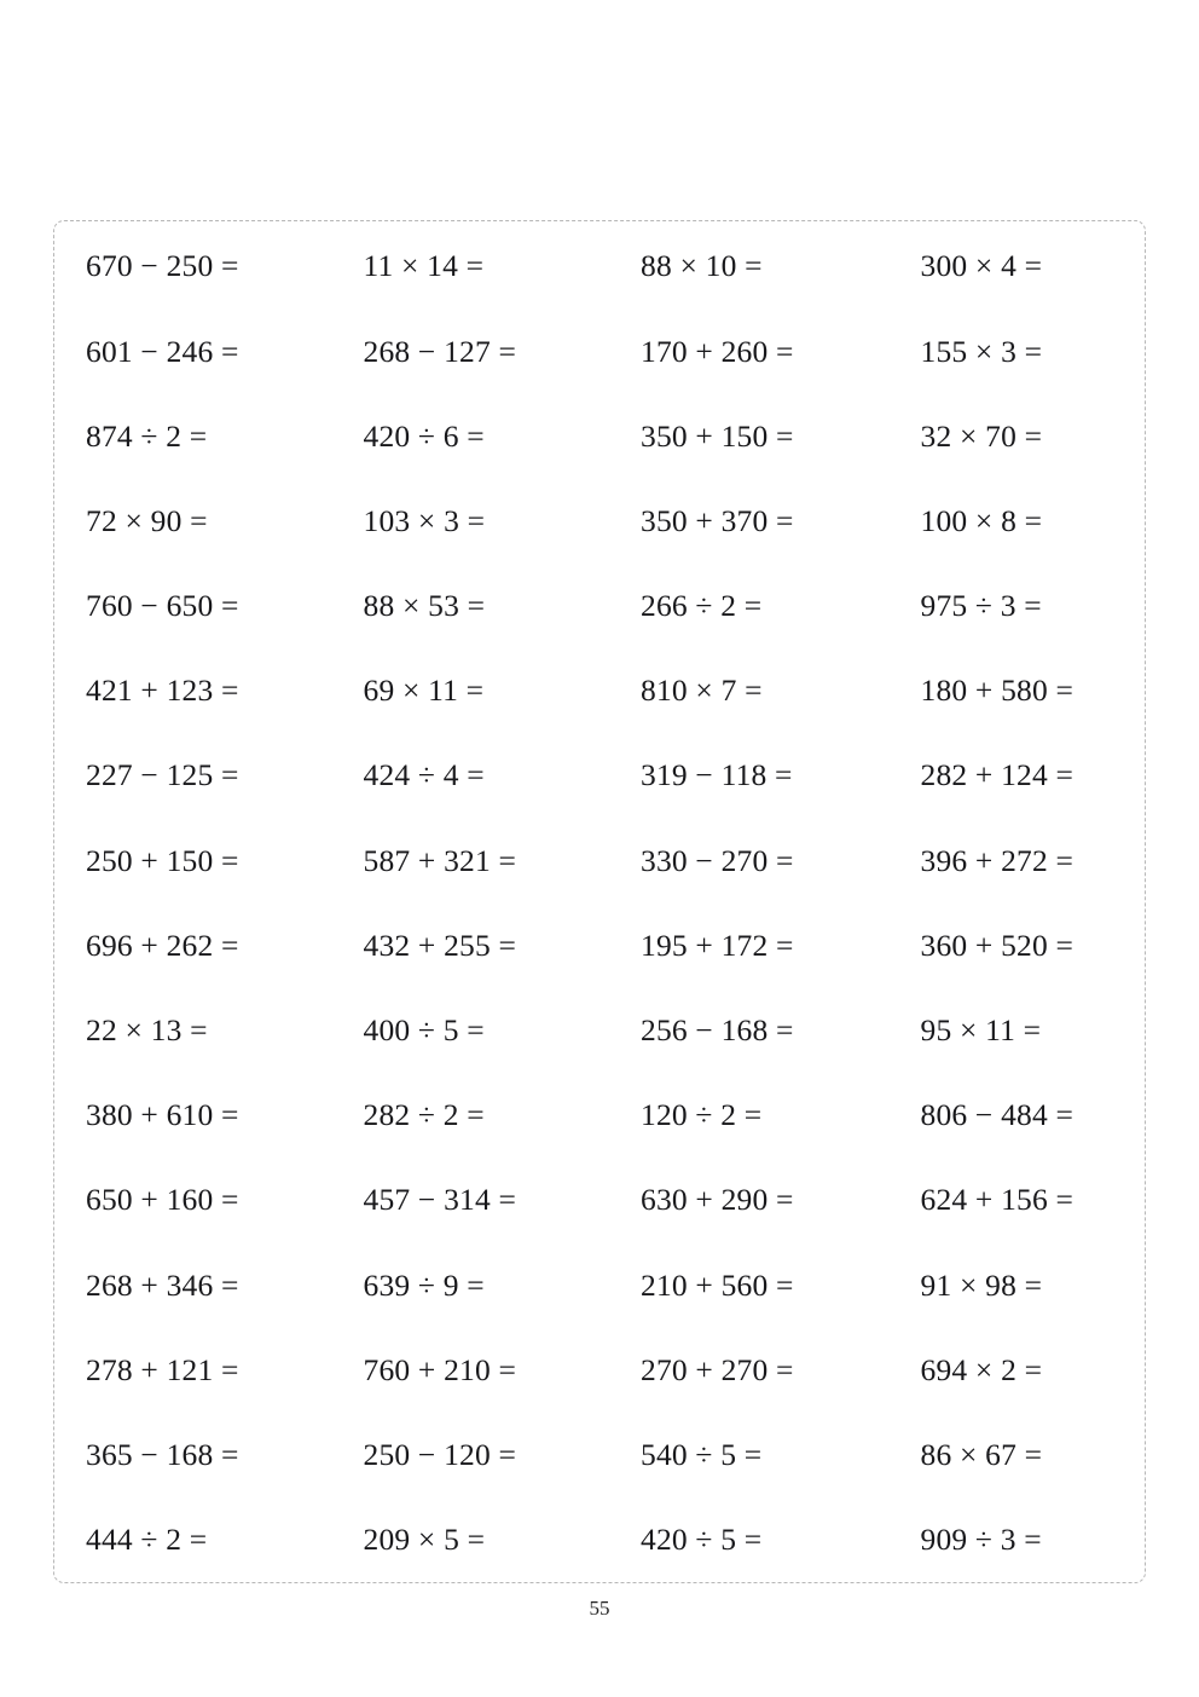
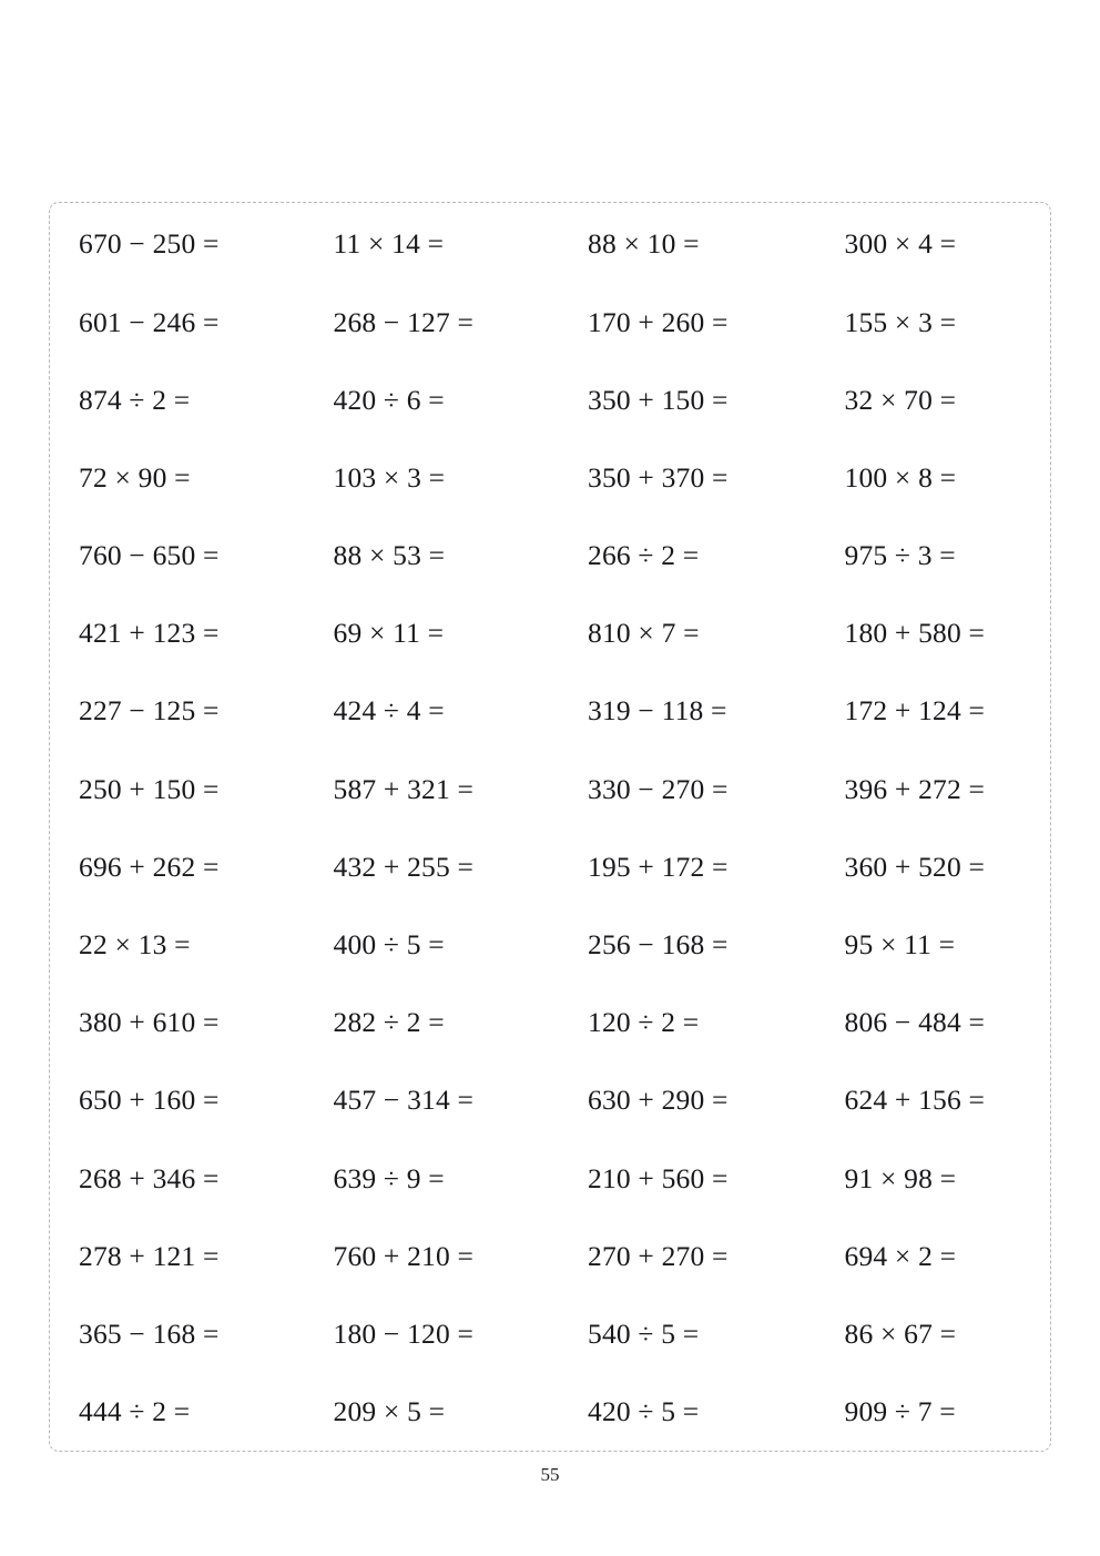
  670 − 250 =
  11 × 14 =
  88 × 10 =
  300 × 4 =
  601 − 246 =
  268 − 127 =
  170 + 260 =
  155 × 3 =
  874 ÷ 2 =
  420 ÷ 6 =
  350 + 150 =
  32 × 70 =
  72 × 90 =
  103 × 3 =
  350 + 370 =
  100 × 8 =
  760 − 650 =
  88 × 53 =
  266 ÷ 2 =
  975 ÷ 3 =
  421 + 123 =
  69 × 11 =
  810 × 7 =
  180 + 580 =
  227 − 125 =
  424 ÷ 4 =
  319 − 118 =
- 282 + 124 =
+ 172 + 124 =
  250 + 150 =
  587 + 321 =
  330 − 270 =
  396 + 272 =
  696 + 262 =
  432 + 255 =
  195 + 172 =
  360 + 520 =
  22 × 13 =
  400 ÷ 5 =
  256 − 168 =
  95 × 11 =
  380 + 610 =
  282 ÷ 2 =
  120 ÷ 2 =
  806 − 484 =
  650 + 160 =
  457 − 314 =
  630 + 290 =
  624 + 156 =
  268 + 346 =
  639 ÷ 9 =
  210 + 560 =
  91 × 98 =
  278 + 121 =
  760 + 210 =
  270 + 270 =
  694 × 2 =
  365 − 168 =
- 250 − 120 =
+ 180 − 120 =
  540 ÷ 5 =
  86 × 67 =
  444 ÷ 2 =
  209 × 5 =
  420 ÷ 5 =
- 909 ÷ 3 =
+ 909 ÷ 7 =
  55
